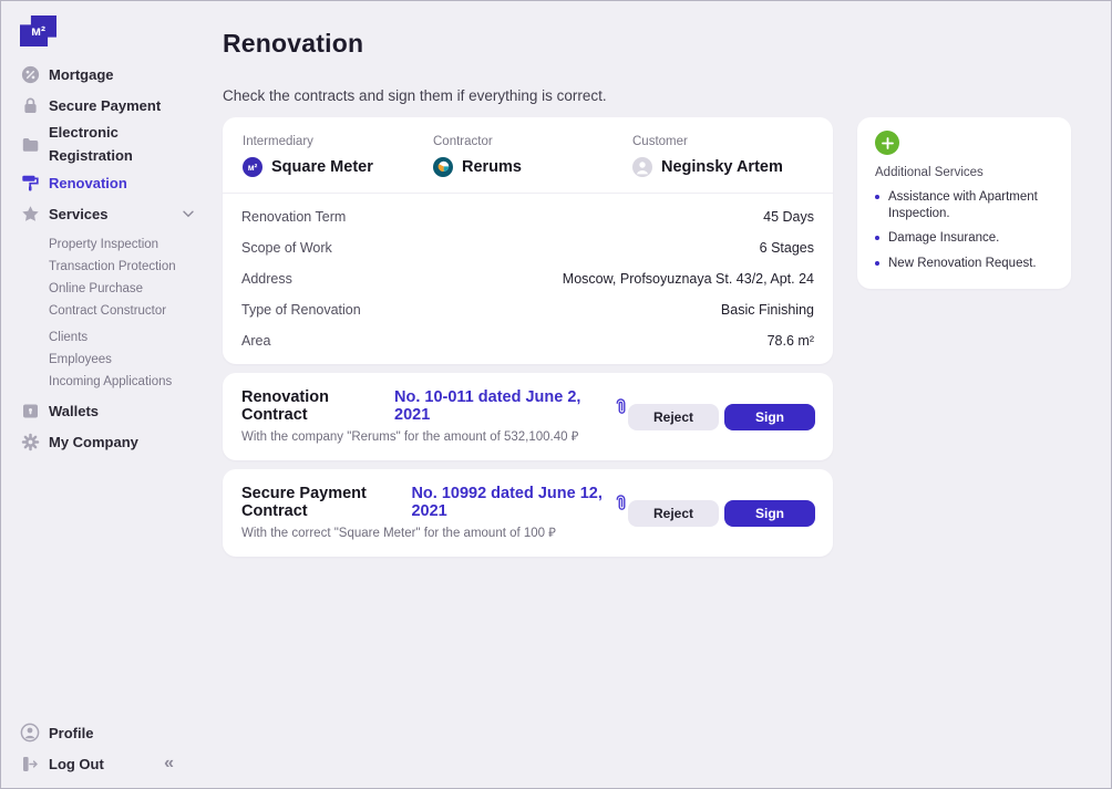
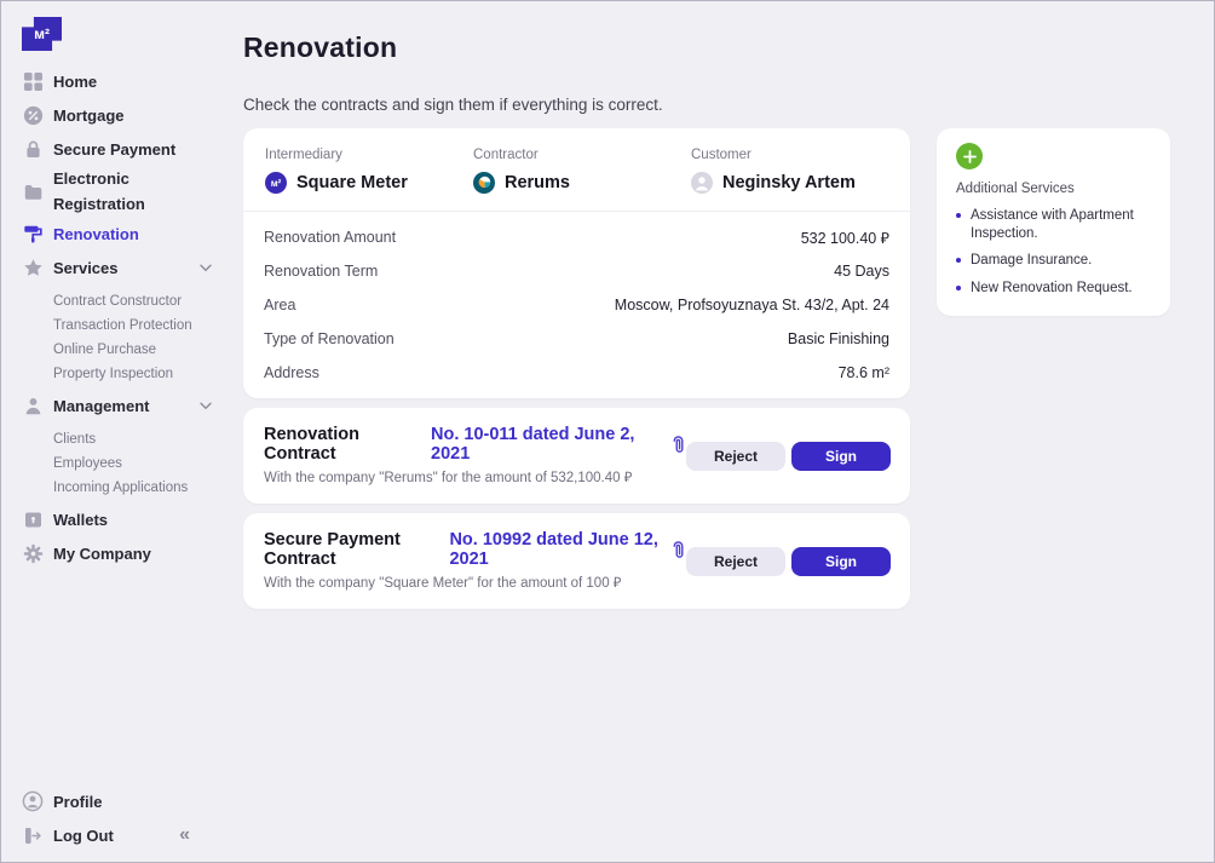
  м²
+ Home
  Mortgage
  Secure Payment
  Electronic Registration
  Renovation
  Services
- Property Inspection
+ Contract Constructor
  Transaction Protection
  Online Purchase
- Contract Constructor
+ Property Inspection
+ Management
  Clients
  Employees
  Incoming Applications
  Wallets
  My Company
  Profile
  Log Out
  «
  Renovation
  Check the contracts and sign them if everything is correct.
  Intermediary
  м²
  Square Meter
  Contractor
  Rerums
  Customer
  Neginsky Artem
+ Renovation Amount
+ 532 100.40 ₽
  Renovation Term
  45 Days
- Scope of Work
- 6 Stages
- Address
+ Area
  Moscow, Profsoyuznaya St. 43/2, Apt. 24
  Type of Renovation
  Basic Finishing
- Area
+ Address
  78.6 m²
  Renovation Contract
  No. 10-011 dated June 2, 2021
  With the company "Rerums" for the amount of 532,100.40 ₽
  Reject
  Sign
  Secure Payment Contract
  No. 10992 dated June 12, 2021
- With the correct "Square Meter" for the amount of 100 ₽
+ With the company "Square Meter" for the amount of 100 ₽
  Reject
  Sign
  Additional Services
  Assistance with Apartment Inspection.
  Damage Insurance.
  New Renovation Request.
